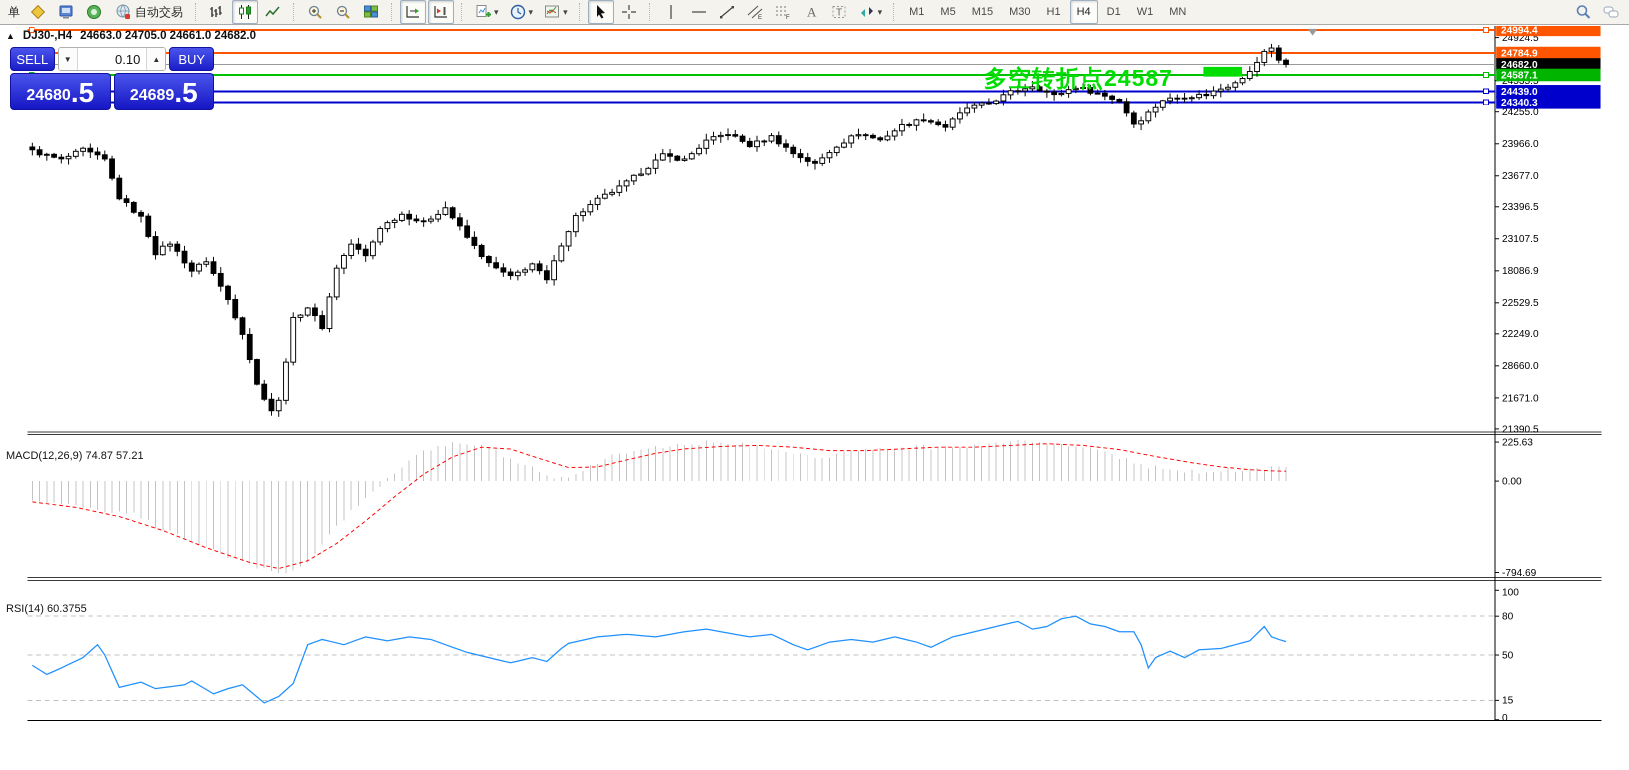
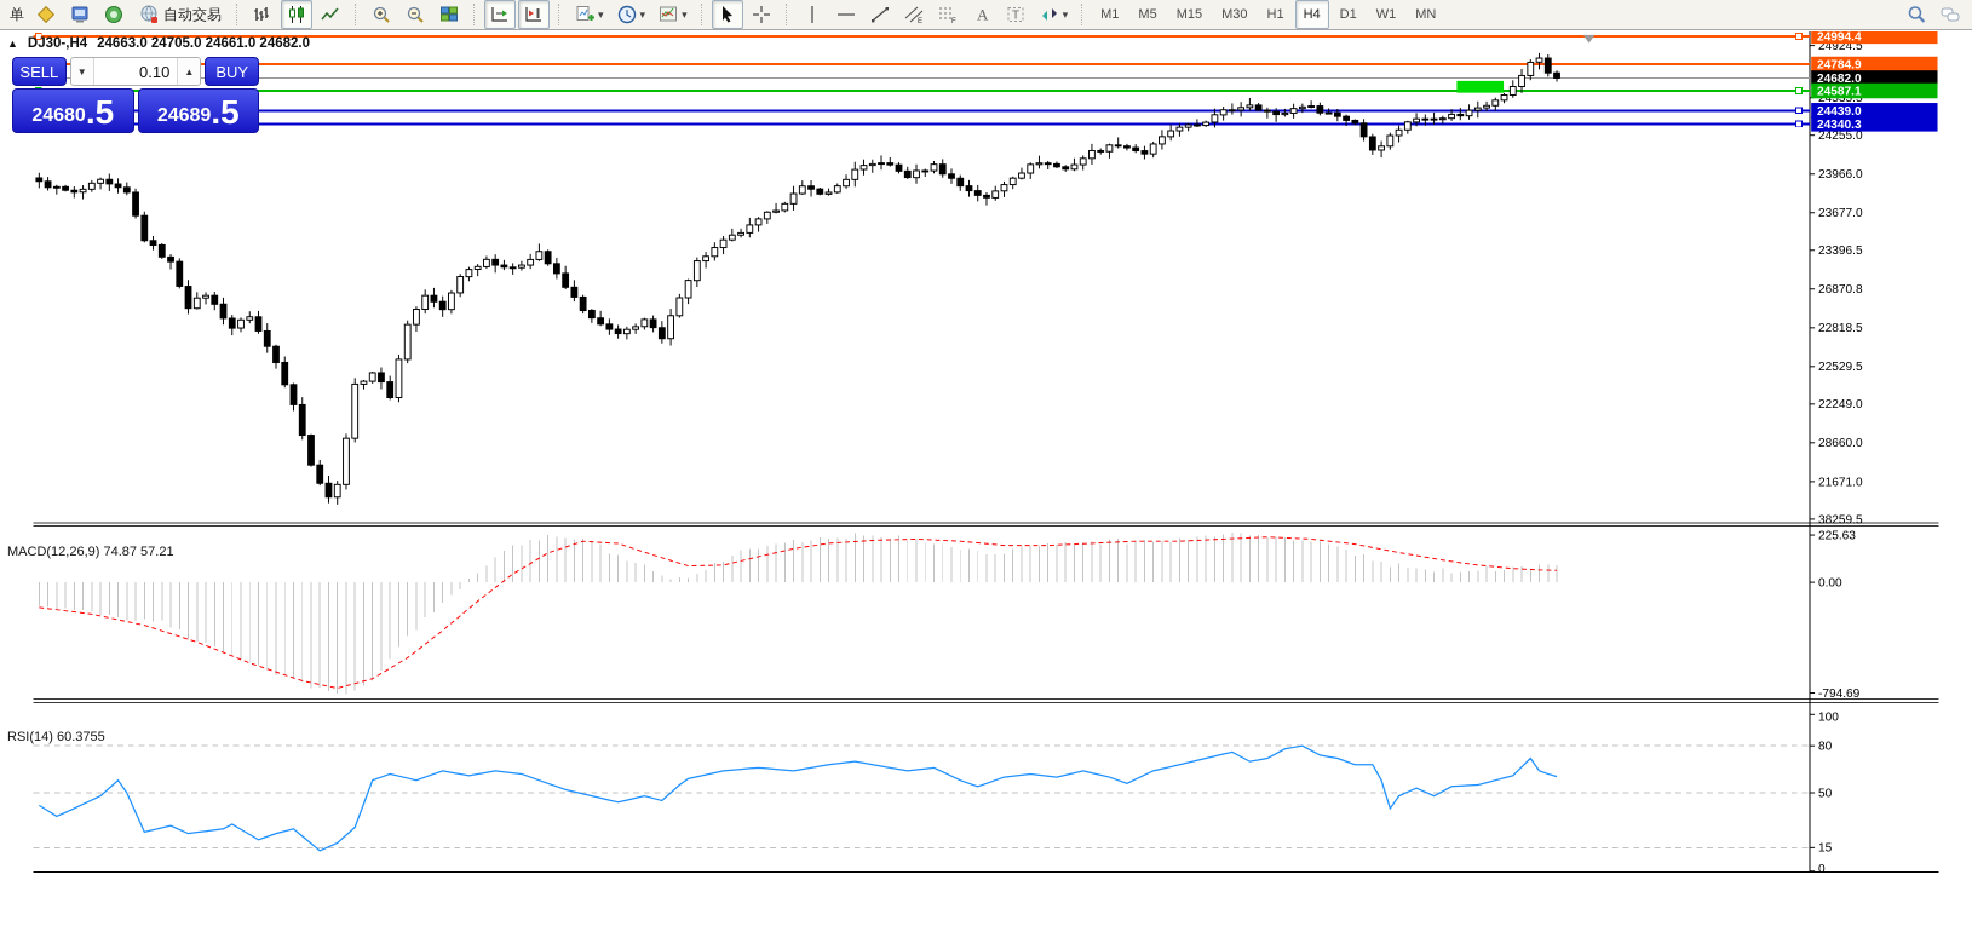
  单
  自动交易
  ▾
  ▾
  ▾
  A
  T
  ▾
  M1
  M5
  M15
  M30
  H1
  H4
  D1
  W1
  MN
  24924.5
  24535.5
  24255.0
  23966.0
  23677.0
  23396.5
- 23107.5
+ 26870.8
- 18086.9
+ 22818.5
  22529.5
  22249.0
  28660.0
  21671.0
- 21390.5
+ 38259.5
  24994.4
  24784.9
  24682.0
  24587.1
  24439.0
  24340.3
  225.63
  0.00
  -794.69
  100
  80
  50
  15
  0
  ▲
  DJ30-,H4
  24663.0 24705.0 24661.0 24682.0
  SELL
  ▼
  0.10
  ▲
  BUY
  24680
  .5
  24689
  .5
- 多空转折点24587
  MACD(12,26,9) 74.87 57.21
  RSI(14) 60.3755
